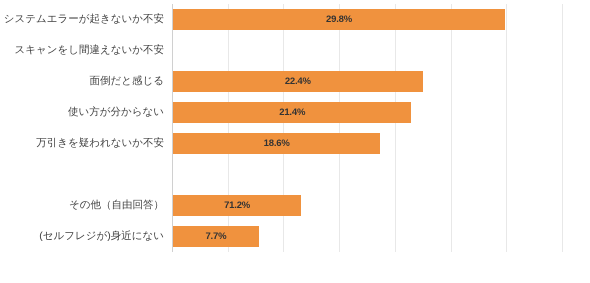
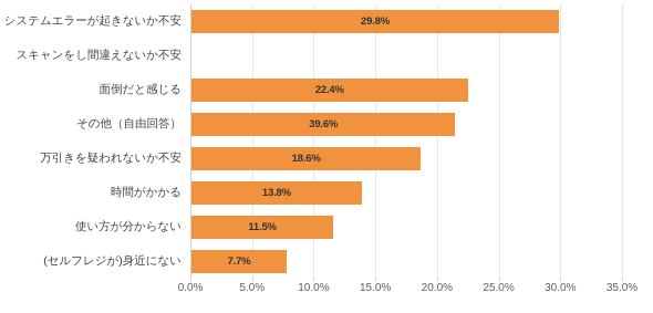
  システムエラーが起きないか不安
  29.8%
  スキャンをし間違えないか不安
  面倒だと感じる
  22.4%
- 使い方が分からない
+ その他（自由回答）
- 21.4%
+ 39.6%
  万引きを疑われないか不安
  18.6%
+ 時間がかかる
+ 13.8%
- その他（自由回答）
+ 使い方が分からない
- 71.2%
+ 11.5%
  (セルフレジが)身近にない
  7.7%
+ 0.0%
+ 5.0%
+ 10.0%
+ 15.0%
+ 20.0%
+ 25.0%
+ 30.0%
+ 35.0%
